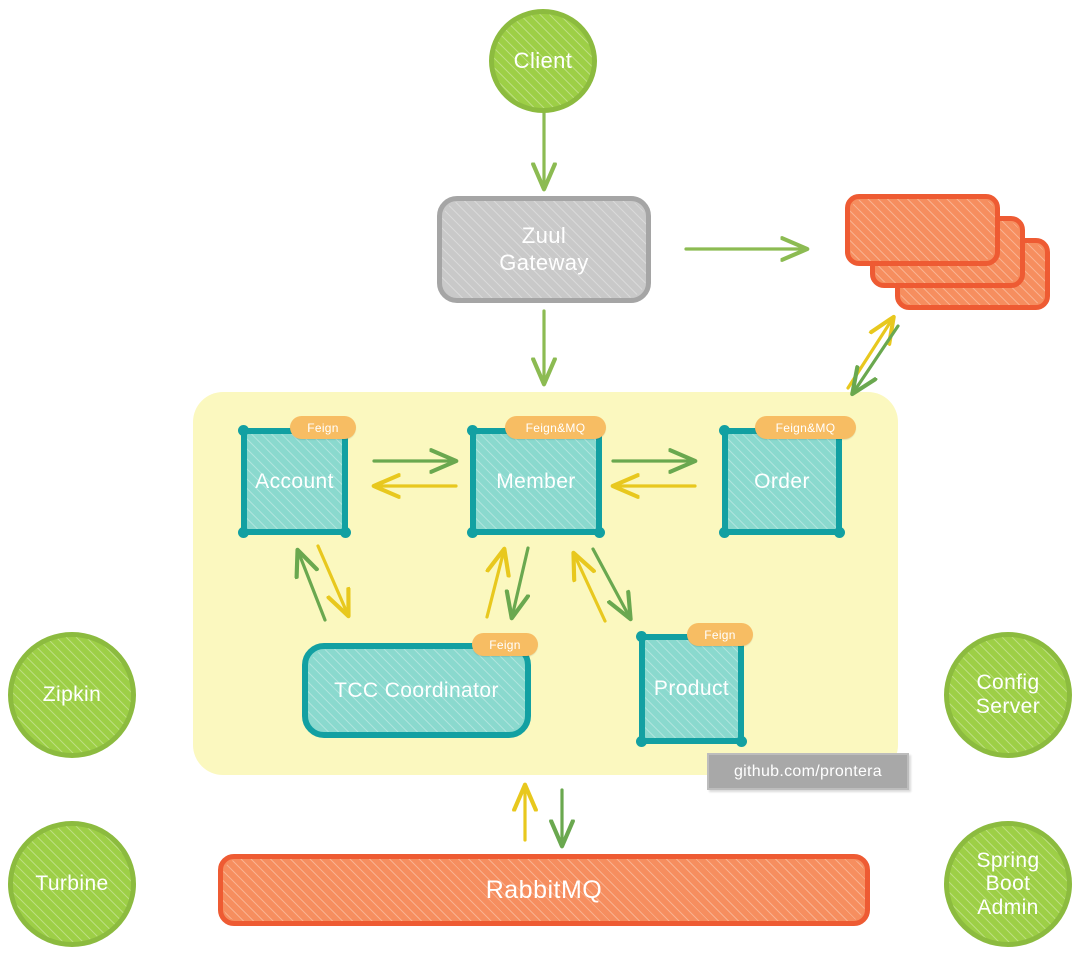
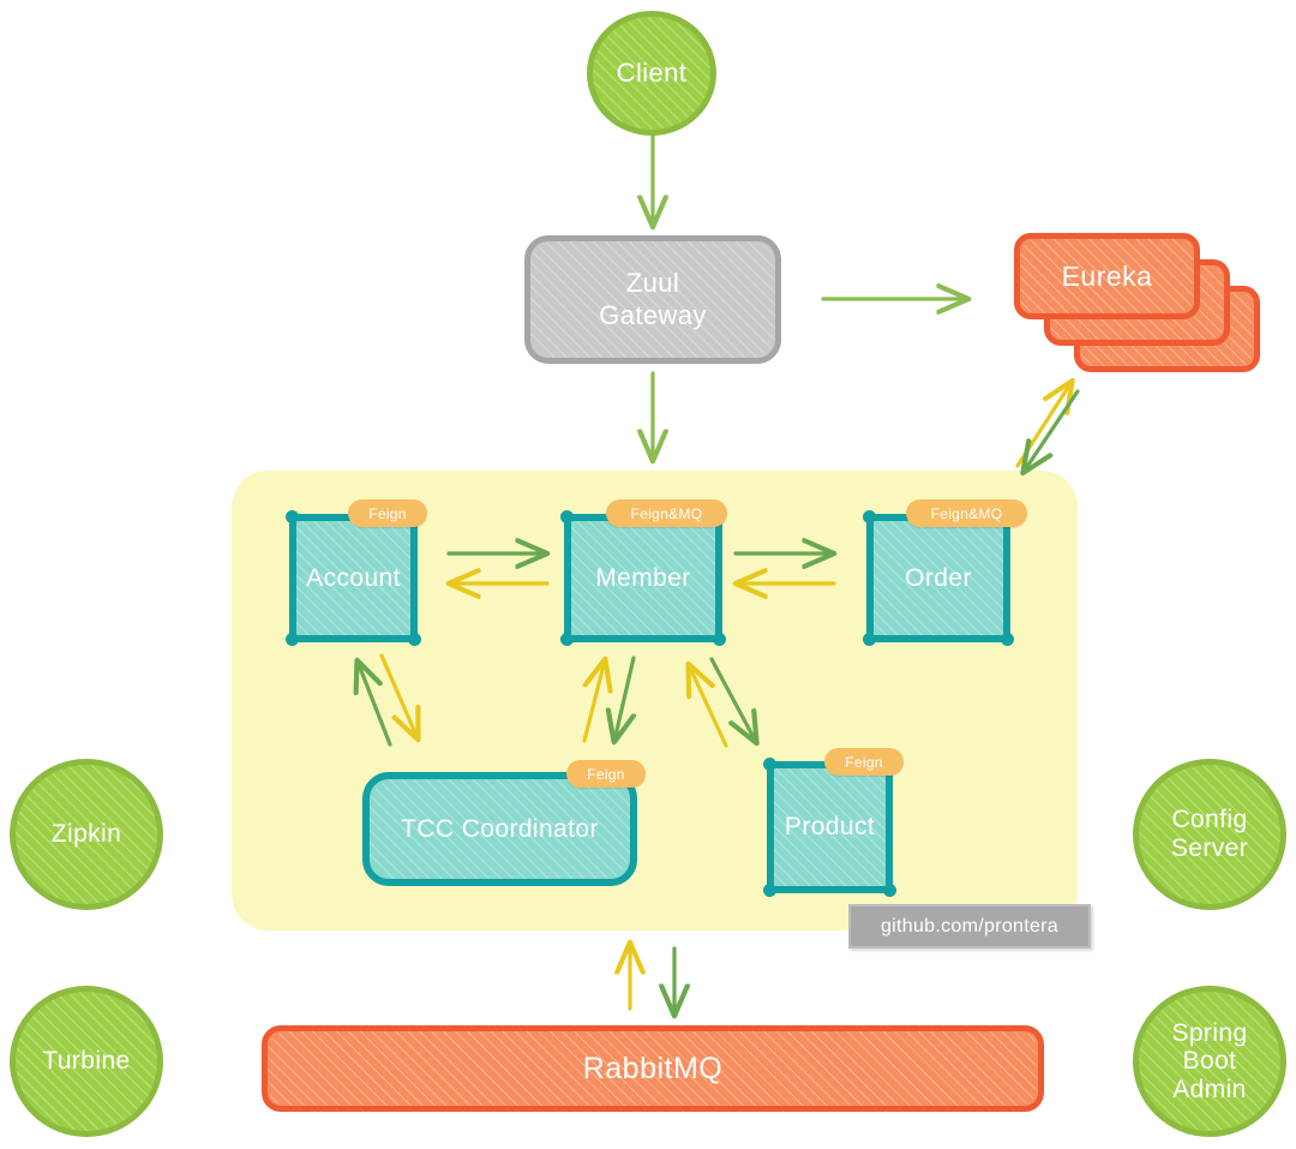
+ Eureka
  Account
  Feign
  Member
  Feign&MQ
  Order
  Feign&MQ
  TCC Coordinator
  Feign
  Product
  Feign
  github.com/prontera
